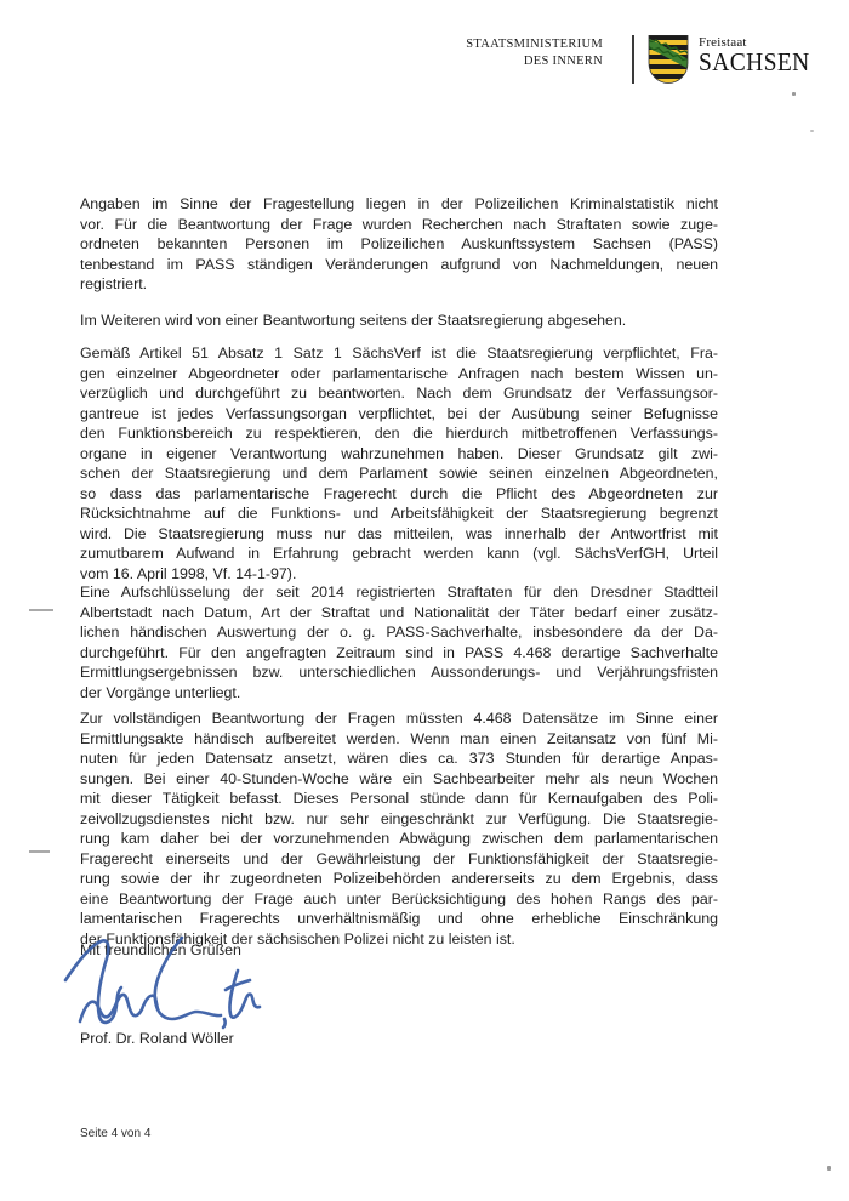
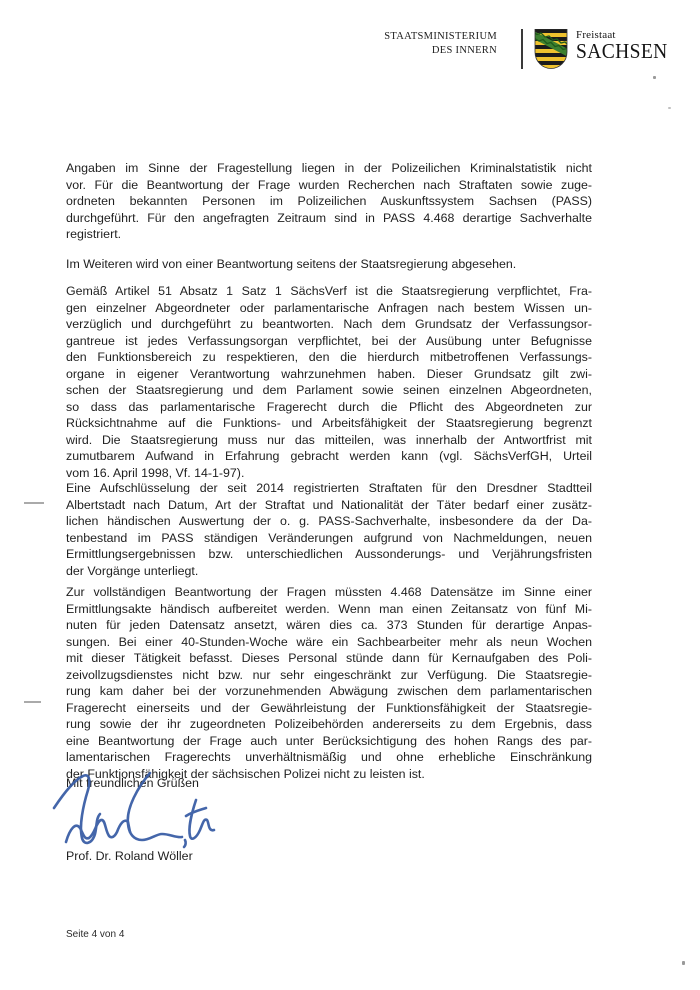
  STAATSMINISTERIUM
  DES INNERN
  Freistaat
  SACHSEN
  Angaben im Sinne der Fragestellung liegen in der Polizeilichen Kriminalstatistik nicht
  vor. Für die Beantwortung der Frage wurden Recherchen nach Straftaten sowie zuge-
  ordneten bekannten Personen im Polizeilichen Auskunftssystem Sachsen (PASS)
- tenbestand im PASS ständigen Veränderungen aufgrund von Nachmeldungen, neuen
+ durchgeführt. Für den angefragten Zeitraum sind in PASS 4.468 derartige Sachverhalte
  registriert.
  Im Weiteren wird von einer Beantwortung seitens der Staatsregierung abgesehen.
  Gemäß Artikel 51 Absatz 1 Satz 1 SächsVerf ist die Staatsregierung verpflichtet, Fra-
  gen einzelner Abgeordneter oder parlamentarische Anfragen nach bestem Wissen un-
  verzüglich und durchgeführt zu beantworten. Nach dem Grundsatz der Verfassungsor-
- gantreue ist jedes Verfassungsorgan verpflichtet, bei der Ausübung seiner Befugnisse
+ gantreue ist jedes Verfassungsorgan verpflichtet, bei der Ausübung unter Befugnisse
  den Funktionsbereich zu respektieren, den die hierdurch mitbetroffenen Verfassungs-
  organe in eigener Verantwortung wahrzunehmen haben. Dieser Grundsatz gilt zwi-
  schen der Staatsregierung und dem Parlament sowie seinen einzelnen Abgeordneten,
  so dass das parlamentarische Fragerecht durch die Pflicht des Abgeordneten zur
  Rücksichtnahme auf die Funktions- und Arbeitsfähigkeit der Staatsregierung begrenzt
  wird. Die Staatsregierung muss nur das mitteilen, was innerhalb der Antwortfrist mit
  zumutbarem Aufwand in Erfahrung gebracht werden kann (vgl. SächsVerfGH, Urteil
  vom 16. April 1998, Vf. 14-1-97).
  Eine Aufschlüsselung der seit 2014 registrierten Straftaten für den Dresdner Stadtteil
  Albertstadt nach Datum, Art der Straftat und Nationalität der Täter bedarf einer zusätz-
  lichen händischen Auswertung der o. g. PASS-Sachverhalte, insbesondere da der Da-
- durchgeführt. Für den angefragten Zeitraum sind in PASS 4.468 derartige Sachverhalte
+ tenbestand im PASS ständigen Veränderungen aufgrund von Nachmeldungen, neuen
  Ermittlungsergebnissen bzw. unterschiedlichen Aussonderungs- und Verjährungsfristen
  der Vorgänge unterliegt.
  Zur vollständigen Beantwortung der Fragen müssten 4.468 Datensätze im Sinne einer
  Ermittlungsakte händisch aufbereitet werden. Wenn man einen Zeitansatz von fünf Mi-
  nuten für jeden Datensatz ansetzt, wären dies ca. 373 Stunden für derartige Anpas-
  sungen. Bei einer 40-Stunden-Woche wäre ein Sachbearbeiter mehr als neun Wochen
  mit dieser Tätigkeit befasst. Dieses Personal stünde dann für Kernaufgaben des Poli-
  zeivollzugsdienstes nicht bzw. nur sehr eingeschränkt zur Verfügung. Die Staatsregie-
  rung kam daher bei der vorzunehmenden Abwägung zwischen dem parlamentarischen
  Fragerecht einerseits und der Gewährleistung der Funktionsfähigkeit der Staatsregie-
  rung sowie der ihr zugeordneten Polizeibehörden andererseits zu dem Ergebnis, dass
  eine Beantwortung der Frage auch unter Berücksichtigung des hohen Rangs des par-
  lamentarischen Fragerechts unverhältnismäßig und ohne erhebliche Einschränkung
  der Funktionsfhigkeit der sächsischen Polizei nicht zu leisten ist.
  Mit freundlichn Grüßen
  Prof. Dr. Roland Wöller
  Seite 4 von 4
